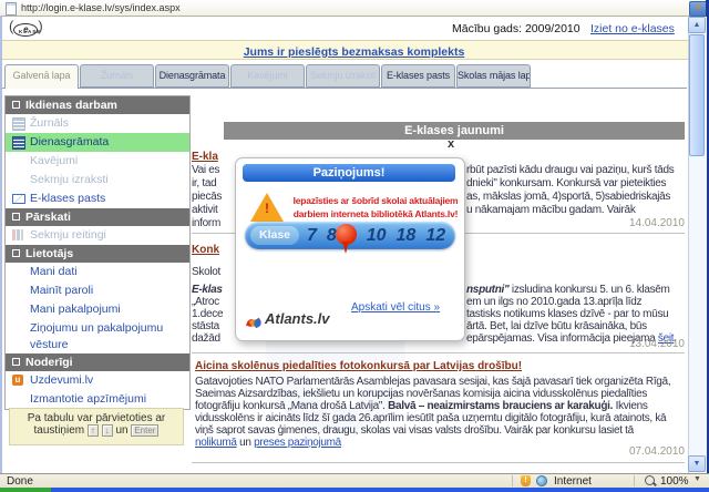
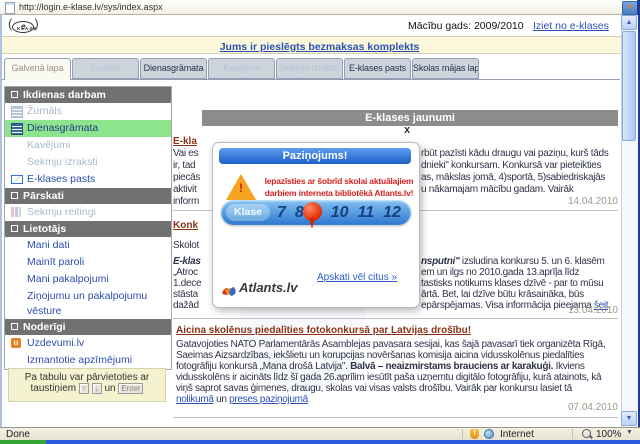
  http://login.e-klase.lv/sys/index.aspx
  ( e )
  Mācību gads: 2009/2010
  Iziet no e-klases
  Jums ir pieslēgts bezmaksas komplekts
  Galvenā lapa
  Dienasgrāmata
  E-klases pasts
  Skolas mājas lap
  Ikdienas darbam
  Žurnāls
  Dienasgrāmata
  Kavējumi
  Sekmju izraksti
  E-klases pasts
  Pārskati
  Sekmju reitingi
  Lietotājs
  Mani dati
  Mainīt paroli
  Mani pakalpojumi
  Ziņojumu un pakalpojumu vēsture
  Noderīgi
  u
  Uzdevumi.lv
  Izmantotie apzīmējumi
  Pa tabulu var pārvietoties ar
  taustiņiem ↑ ↓ un Enter
  E-klases jaunumi
  x
  E-kla
  Vai es
  rbūt pazīsti kādu draugu vai paziņu, kurš tāds
  ir, tad
  dnieki" konkursam. Konkursā var pieteikties
  piecās
  as, mākslas jomā, 4)sportā, 5)sabiedriskajās
  aktivit
  u nākamajam mācību gadam. Vairāk
  inform
  14.04.2010
  Konk
  Skolot
  E-klas
  nsputni" izsludina konkursu 5. un 6. klasēm
  „Atroc
  em un ilgs no 2010.gada 13.aprīļa līdz
  1.dece
  tastisks notikums klases dzīvē - par to mūsu
  stāsta
  ārtā. Bet, lai dzīve būtu krāsaināka, būs
  dažād
  epārspējamas. Visa informācija pieejama šeit.
  13.04.2010
  Aicina skolēnus piedalīties fotokonkursā par Latvijas drošību!
  Gatavojoties NATO Parlamentārās Asamblejas pavasara sesijai, kas šajā pavasarī tiek organizēta Rīgā,
  Saeimas Aizsardzības, iekšlietu un korupcijas novēršanas komisija aicina vidusskolēnus piedalīties
  fotogrāfiju konkursā „Mana drošā Latvija". Balvā – neaizmirstams brauciens ar karakuģi. Ikviens
  vidusskolēns ir aicināts līdz šī gada 26.aprīlim iesūtīt paša uzņemtu digitālo fotogrāfiju, kurā atainots, kā
  viņš saprot savas ģimenes, draugu, skolas vai visas valsts drošību. Vairāk par konkursu lasiet tā
  nolikumā un preses paziņojumā
  07.04.2010
  Paziņojums!
  !
  Iepazīsties ar šobrīd skolai aktuālajiem
  darbiem interneta bibliotēkā Atlants.lv!
  Klase
  7
  8
  10
- 18
+ 11
  12
  Apskati vēl citus »
  Atlants.lv
  Done
  Internet
  100%
